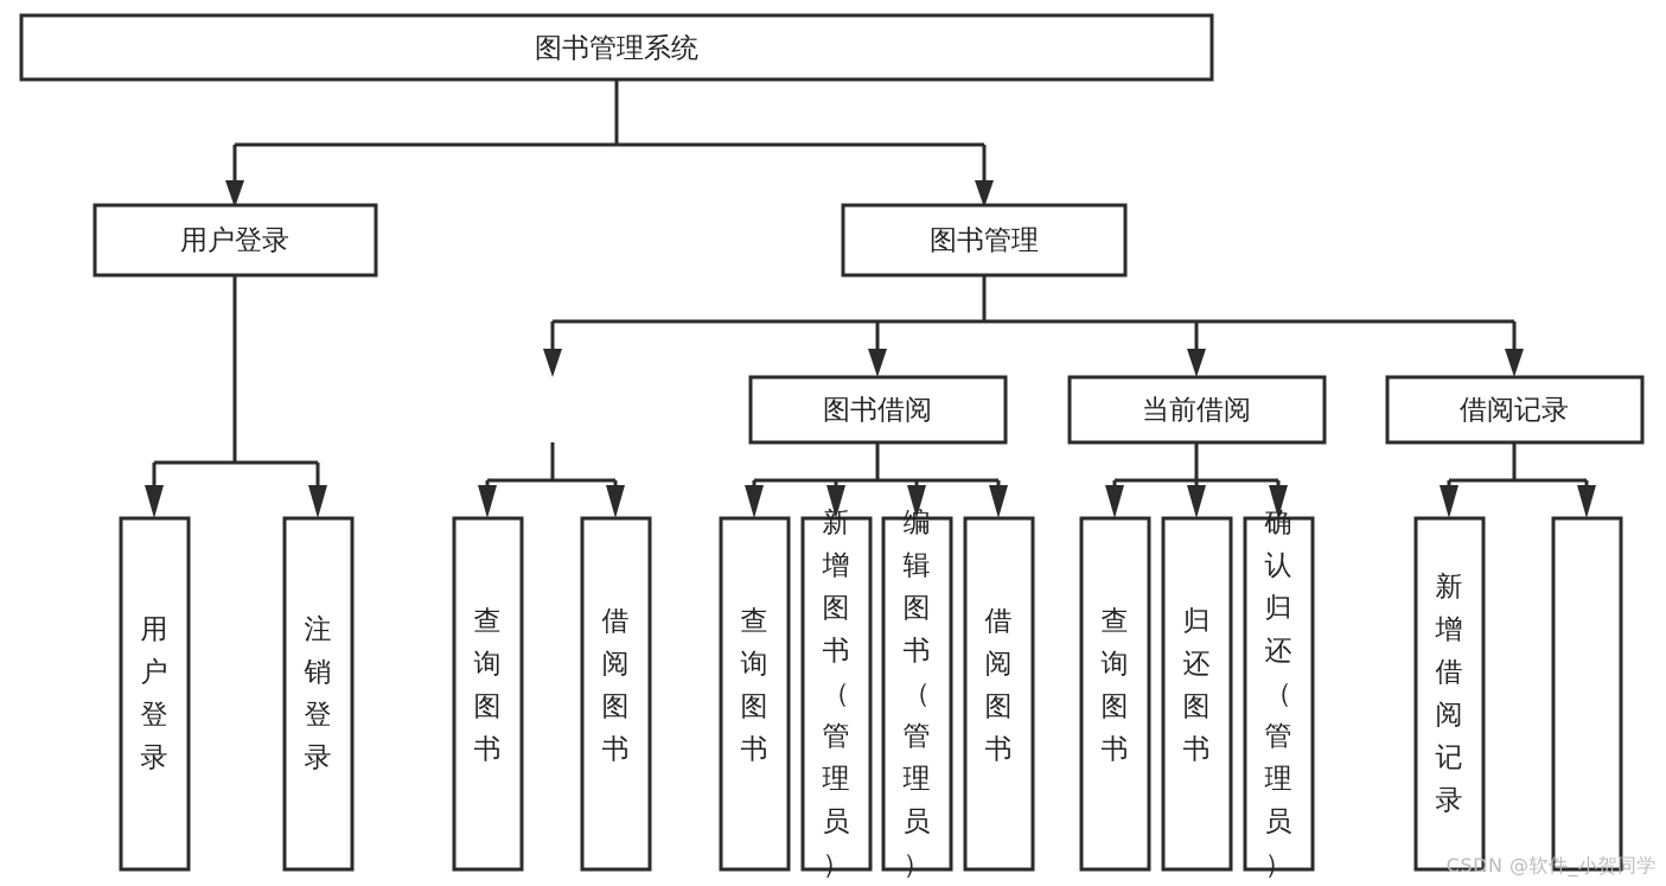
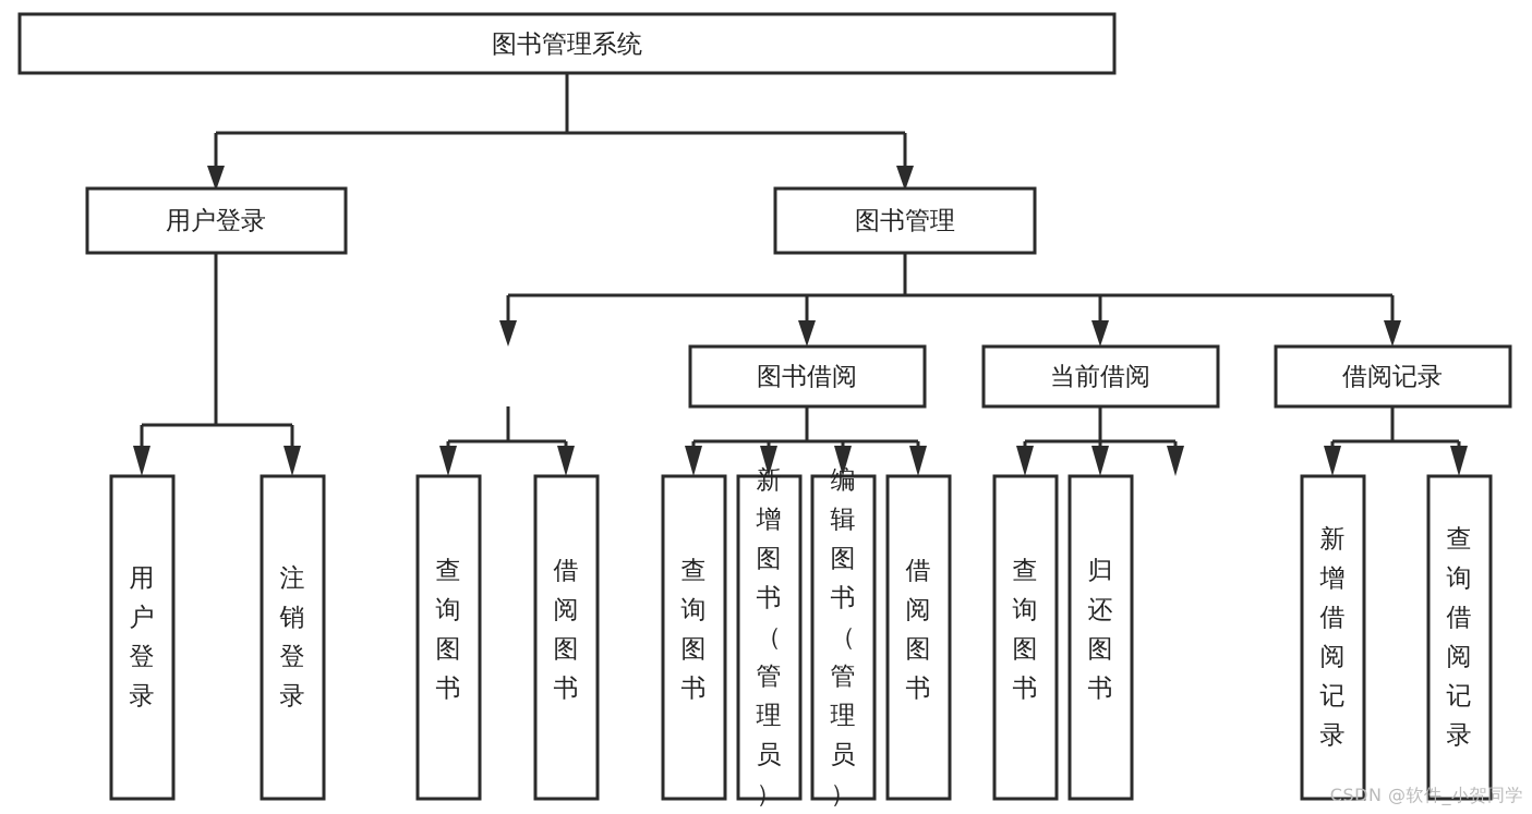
  图书管理系统
  用户登录
  图书管理
  图书借阅
  当前借阅
  借阅记录
  用户登录
  注销登录
  查询图书
  借阅图书
  查询图书
  新增图书（管理员）
  编辑图书（管理员）
  借阅图书
  查询图书
  归还图书
- 确认归还（管理员）
  新增借阅记录
+ 查询借阅记录
  CSDN @软件_小贺同学
